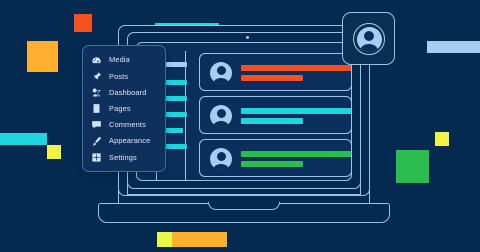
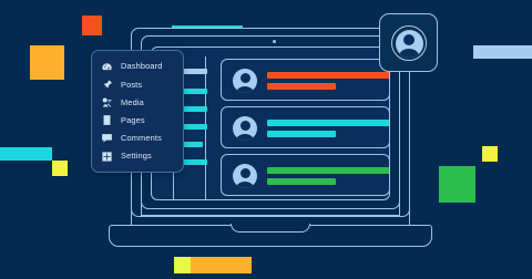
- Media
+ Dashboard
  Posts
- Dashboard
+ Media
  Pages
  Comments
- Appearance
  Settings
